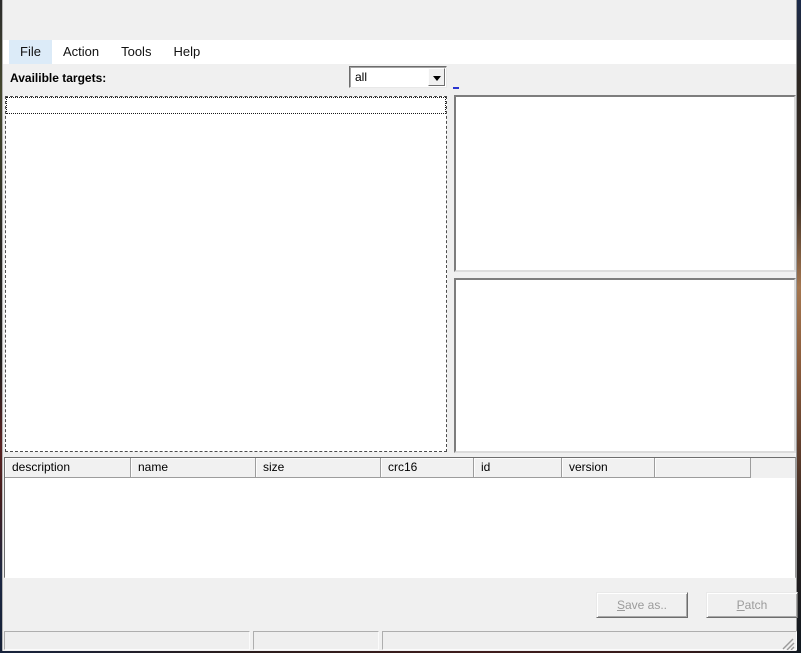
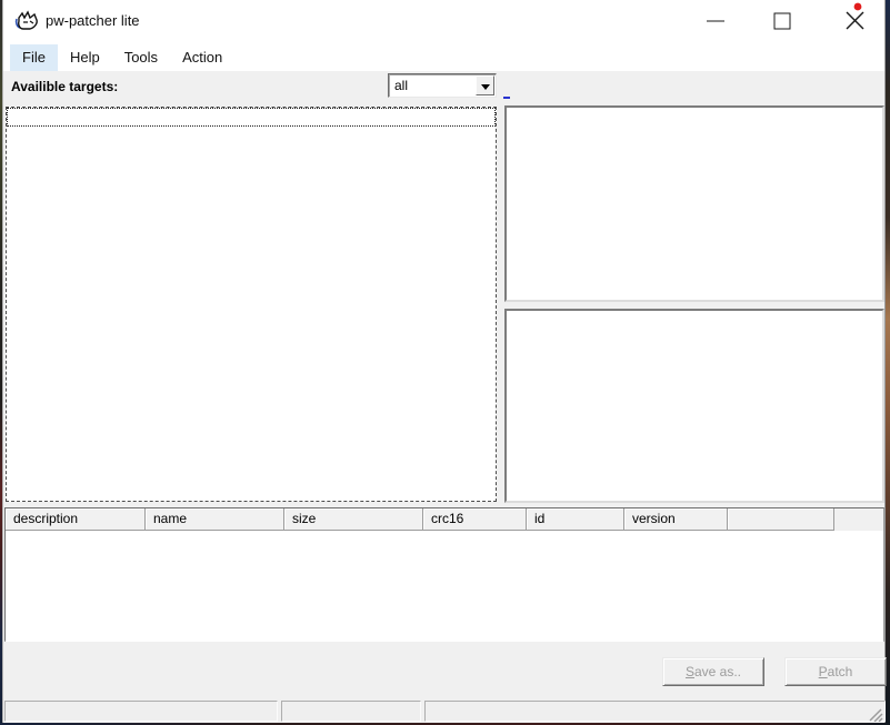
+ pw-patcher lite
  File
- Action
+ Help
  Tools
- Help
+ Action
  Availible targets:
  all
  description
  name
  size
  crc16
  id
  version
  Save as..
  Patch
